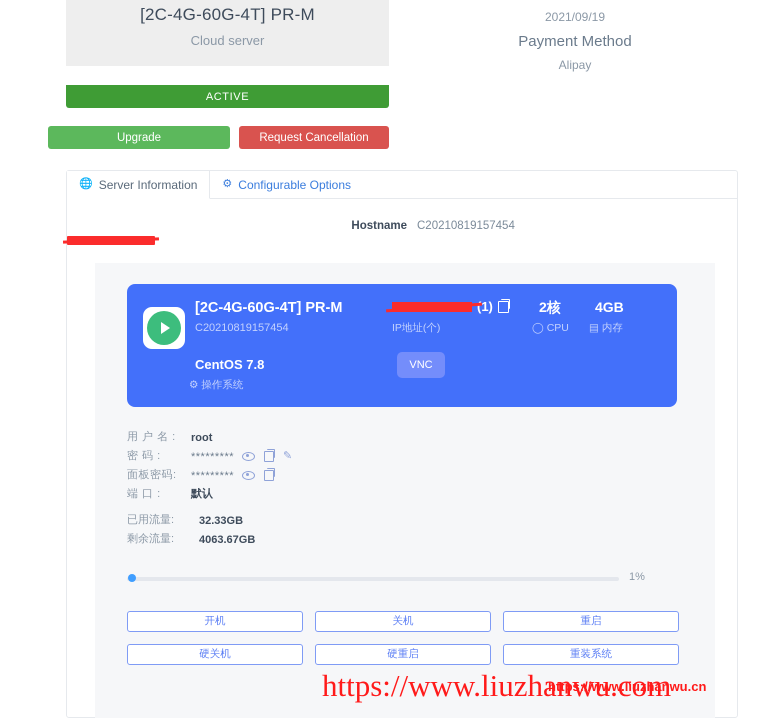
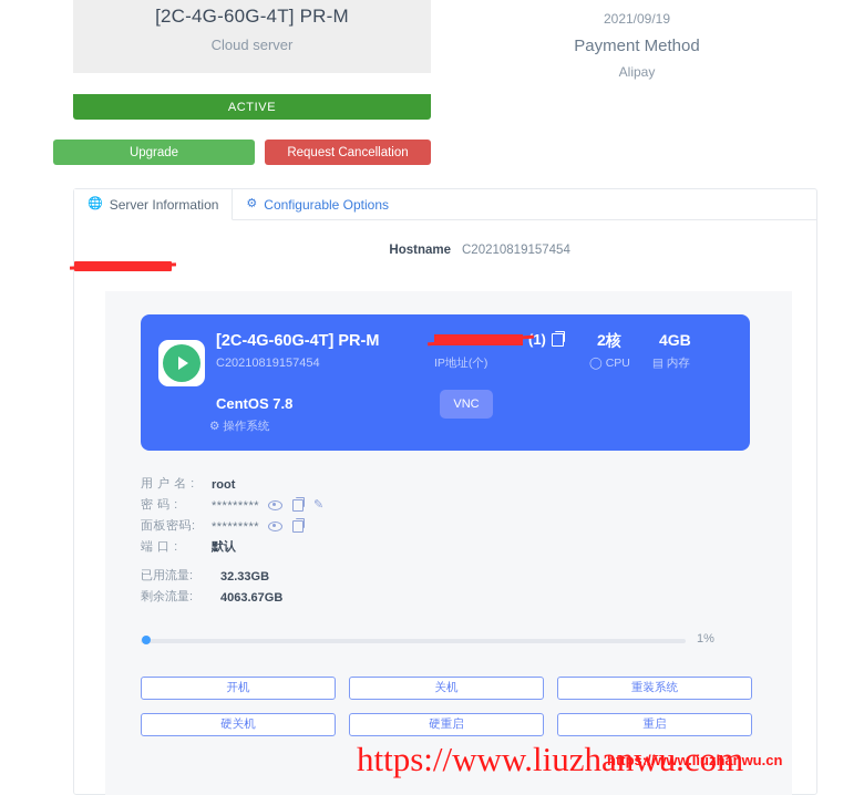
  [2C-4G-60G-4T] PR-M
  Cloud server
  ACTIVE
  Upgrade
  Request Cancellation
  2021/09/19
  Payment Method
  Alipay
  🌐
  Server Information
  ⚙
  Configurable Options
  Hostname
  C20210819157454
  [2C-4G-60G-4T] PR-M
  C20210819157454
  CentOS 7.8
  ⚙ 操作系统
  (1)
  IP地址(个)
  2核
  ◯ CPU
  4GB
  ▤ 内存
  VNC
  用 户 名 :
  root
  密 码 :
  *********
  ✎
  面板密码:
  *********
  端 口 :
  默认
  已用流量:
  32.33GB
  剩余流量:
  4063.67GB
  1%
  开机
  关机
- 重启
+ 重装系统
  硬关机
  硬重启
- 重装系统
+ 重启
  https://www.liuzhanwu.com
  https://www.liuzhanwu.cn
